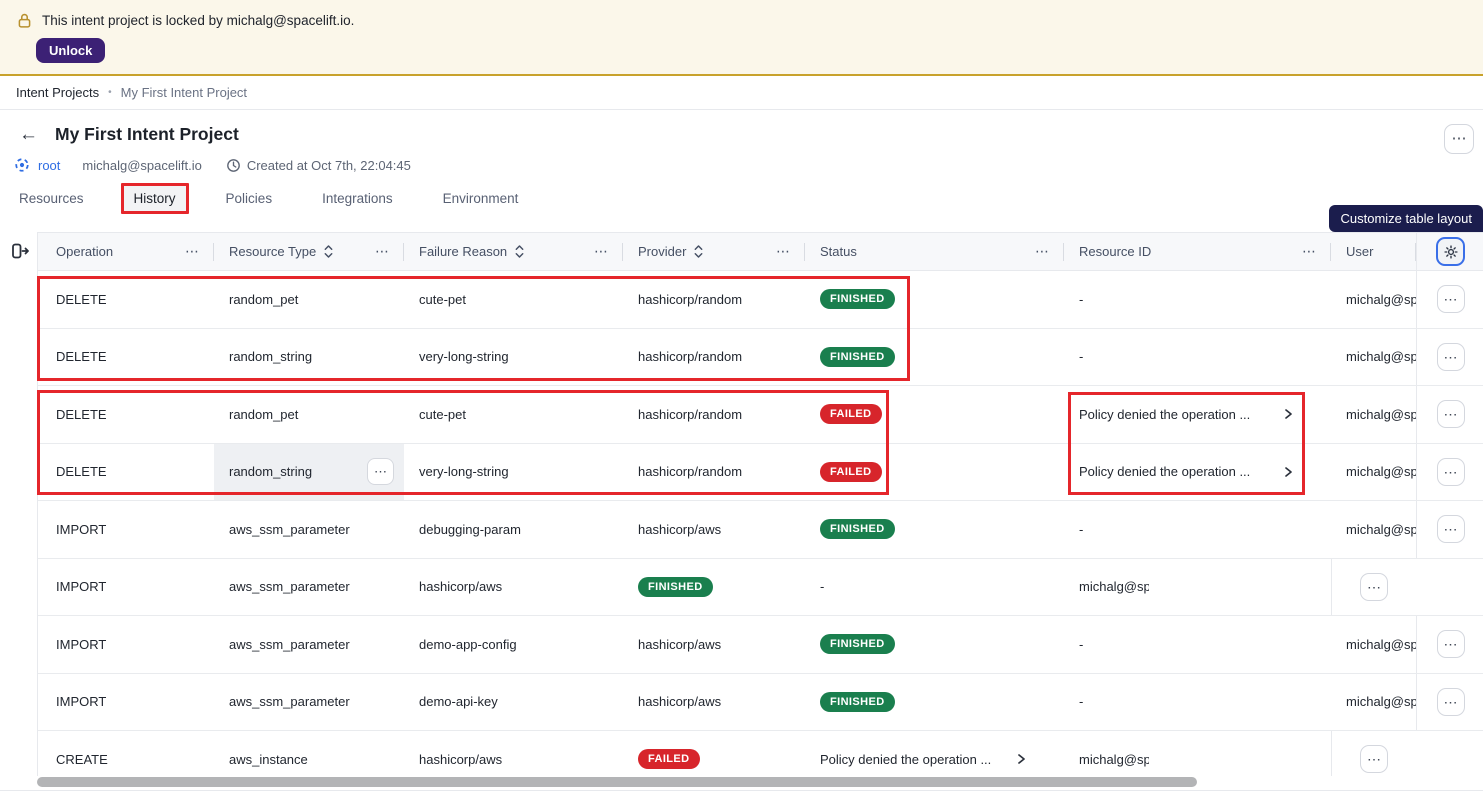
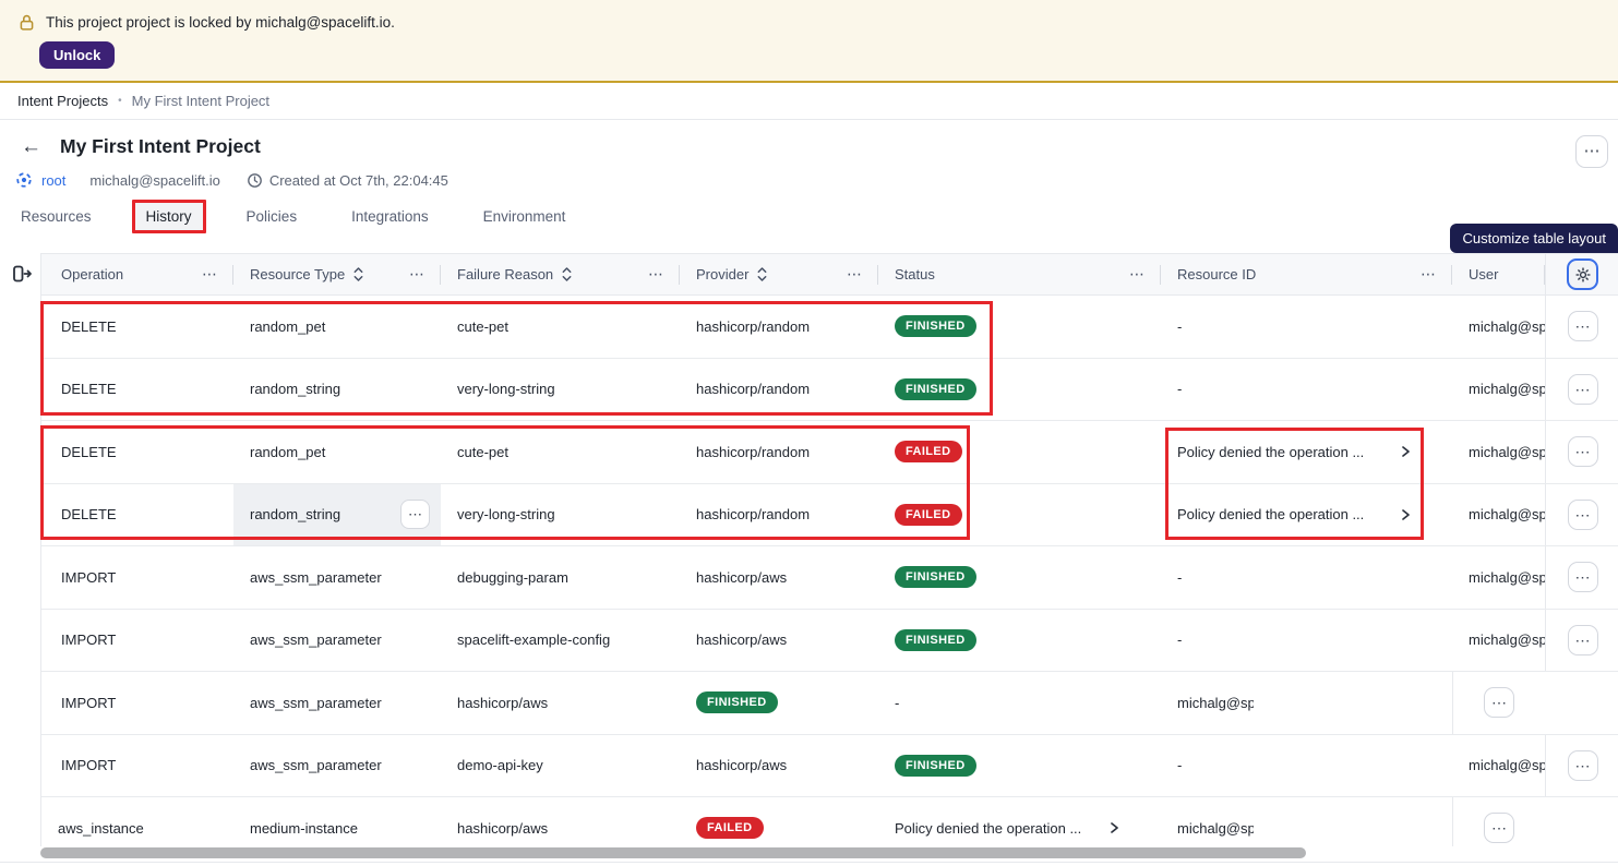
- This intent project is locked by michalg@spacelift.io.
+ This project project is locked by michalg@spacelift.io.
  Unlock
  Intent Projects
  •
  My First Intent Project
  ←
  My First Intent Project
  ⋯
  root
  michalg@spacelift.io
  Created at Oct 7th, 22:04:45
  Resources
  History
  Policies
  Integrations
  Environment
  Customize table layout
  Operation
  ⋯
  Resource Type
  ⋯
  Failure Reason
  ⋯
  Provider
  ⋯
  Status
  ⋯
  Resource ID
  ⋯
  User
  DELETE
  random_pet
  cute-pet
  hashicorp/random
  FINISHED
  -
  ⋯
  DELETE
  random_string
  very-long-string
  hashicorp/random
  FINISHED
  -
  ⋯
  DELETE
  random_pet
  cute-pet
  hashicorp/random
  FAILED
  Policy denied the operation ...
  ⋯
  DELETE
  random_string
  ⋯
  very-long-string
  hashicorp/random
  FAILED
  Policy denied the operation ...
  ⋯
  IMPORT
  aws_ssm_parameter
  debugging-param
  hashicorp/aws
  FINISHED
  -
  ⋯
  IMPORT
  aws_ssm_parameter
+ spacelift-example-config
  hashicorp/aws
  FINISHED
  -
  ⋯
  IMPORT
  aws_ssm_parameter
- demo-app-config
  hashicorp/aws
  FINISHED
  -
  ⋯
  IMPORT
  aws_ssm_parameter
  demo-api-key
  hashicorp/aws
  FINISHED
  -
  ⋯
- CREATE
  aws_instance
+ medium-instance
  hashicorp/aws
  FAILED
  Policy denied the operation ...
  ⋯
